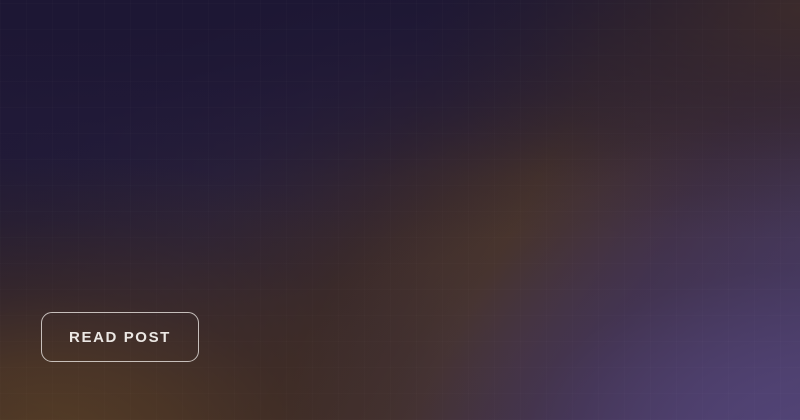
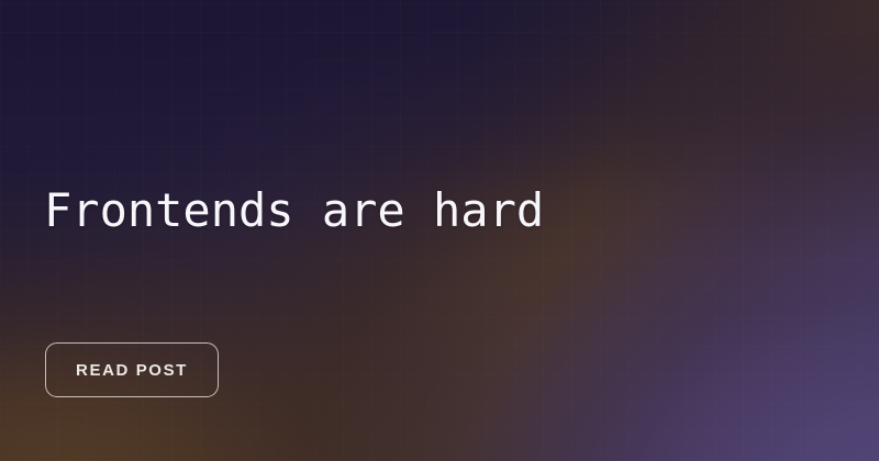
+ Frontends are hard
  READ POST
